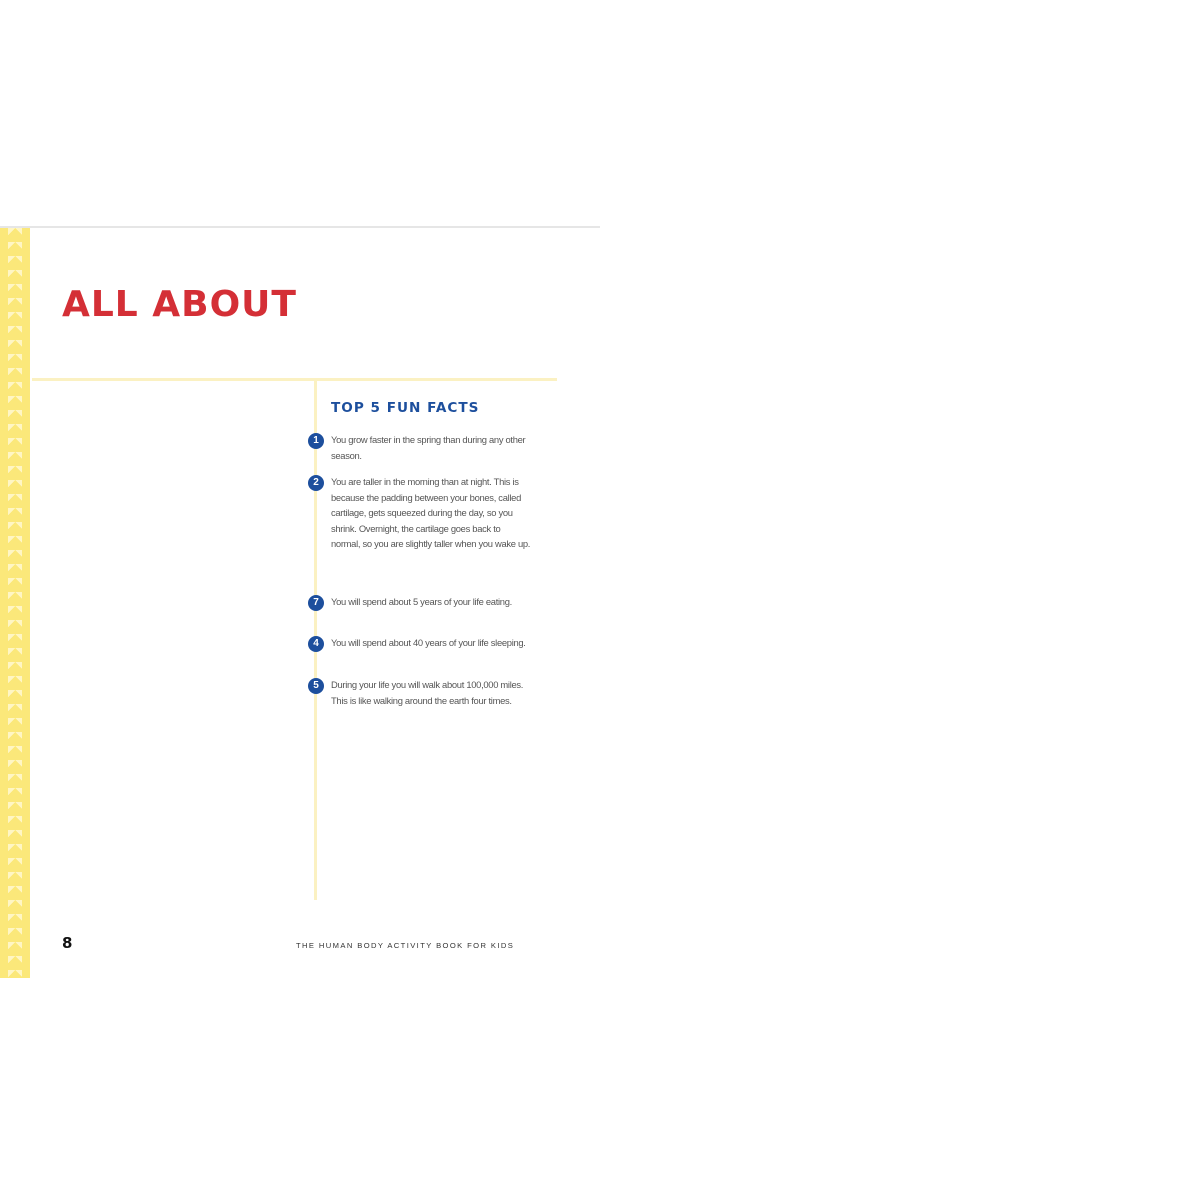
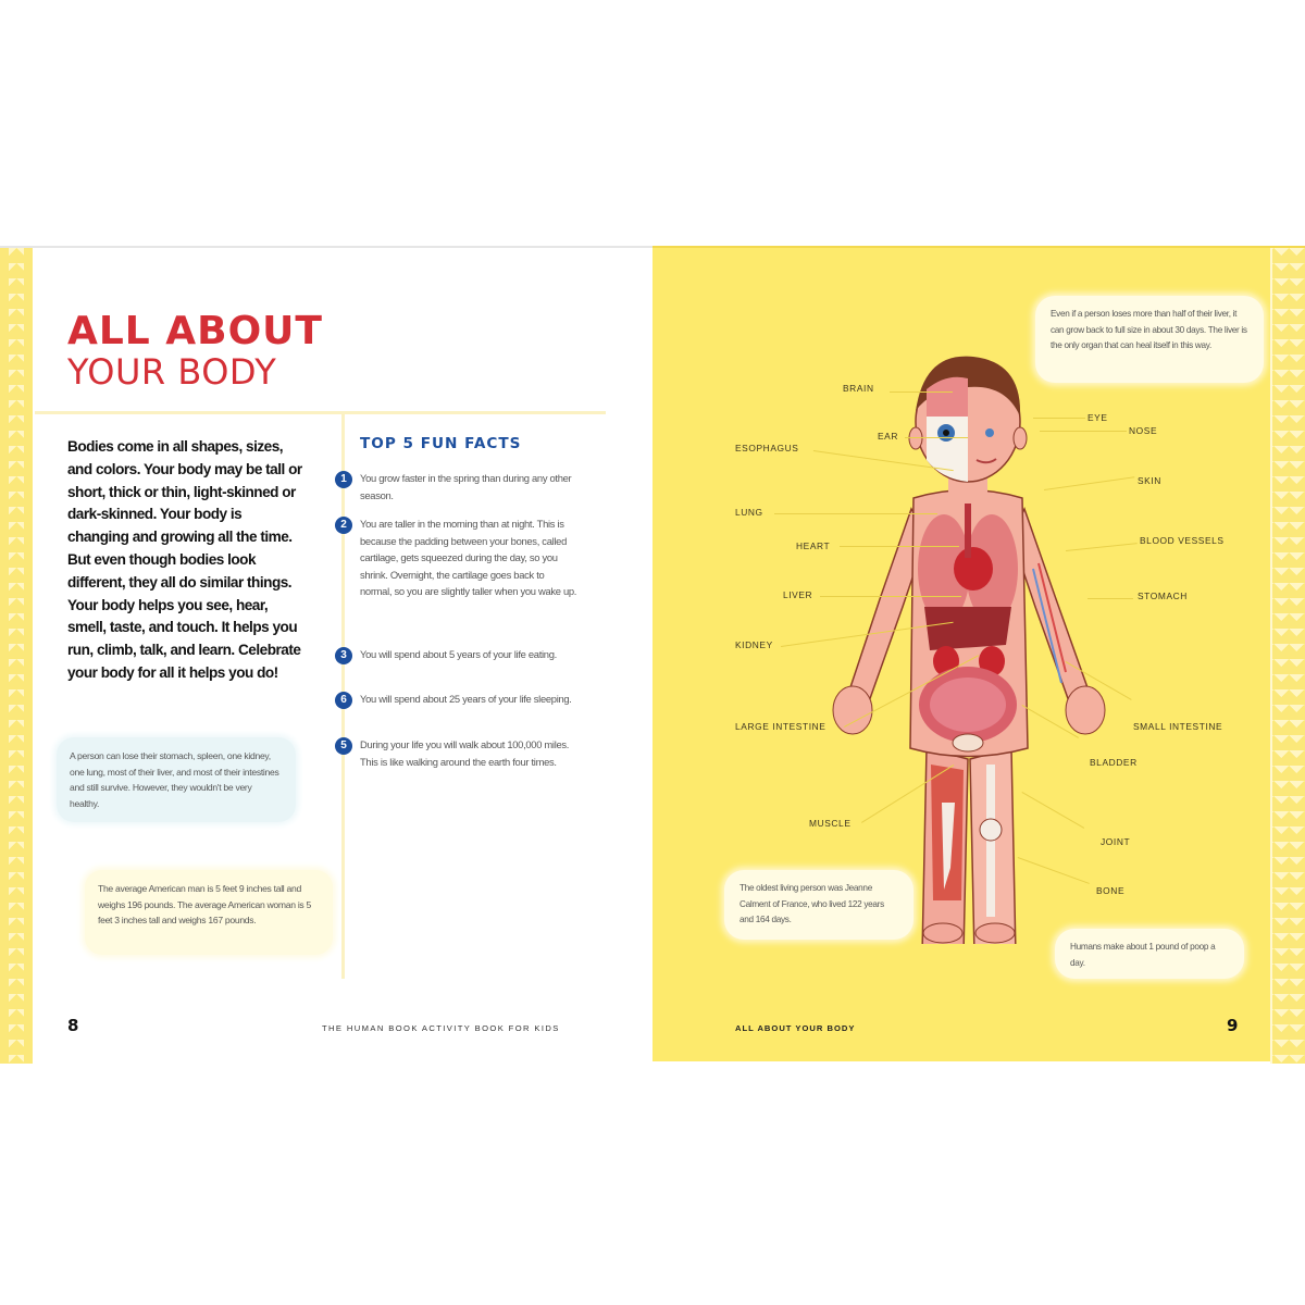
  ALL ABOUT
+ YOUR BODY
+ Bodies come in all shapes, sizes, and colors. Your body may be tall or short, thick or thin, light-skinned or dark-skinned. Your body is changing and growing all the time. But even though bodies look different, they all do similar things. Your body helps you see, hear, smell, taste, and touch. It helps you run, climb, talk, and learn. Celebrate your body for all it helps you do!
+ A person can lose their stomach, spleen, one kidney, one lung, most of their liver, and most of their intestines and still survive. However, they wouldn't be very healthy.
+ The average American man is 5 feet 9 inches tall and weighs 196 pounds. The average American woman is 5 feet 3 inches tall and weighs 167 pounds.
  TOP 5 FUN FACTS
  1
  You grow faster in the spring than during any other season.
  2
  You are taller in the morning than at night. This is because the padding between your bones, called cartilage, gets squeezed during the day, so you shrink. Overnight, the cartilage goes back to normal, so you are slightly taller when you wake up.
- 7
+ 3
  You will spend about 5 years of your life eating.
- 4
+ 6
- You will spend about 40 years of your life sleeping.
+ You will spend about 25 years of your life sleeping.
  5
  During your life you will walk about 100,000 miles. This is like walking around the earth four times.
  8
- THE HUMAN BODY ACTIVITY BOOK FOR KIDS
+ THE HUMAN BOOK ACTIVITY BOOK FOR KIDS
+ Even if a person loses more than half of their liver, it can grow back to full size in about 30 days. The liver is the only organ that can heal itself in this way.
+ The oldest living person was Jeanne Calment of France, who lived 122 years and 164 days.
+ Humans make about 1 pound of poop a day.
+ BRAIN
+ EAR
+ ESOPHAGUS
+ LUNG
+ HEART
+ LIVER
+ KIDNEY
+ LARGE INTESTINE
+ MUSCLE
+ EYE
+ NOSE
+ SKIN
+ BLOOD VESSELS
+ STOMACH
+ SMALL INTESTINE
+ BLADDER
+ JOINT
+ BONE
+ ALL ABOUT YOUR BODY
+ 9
